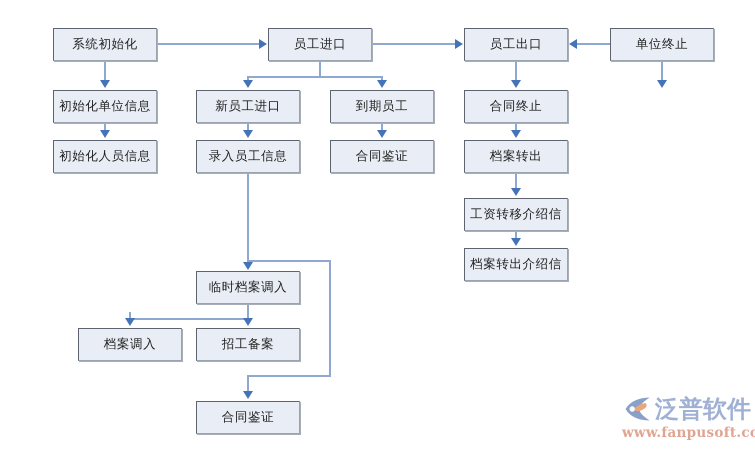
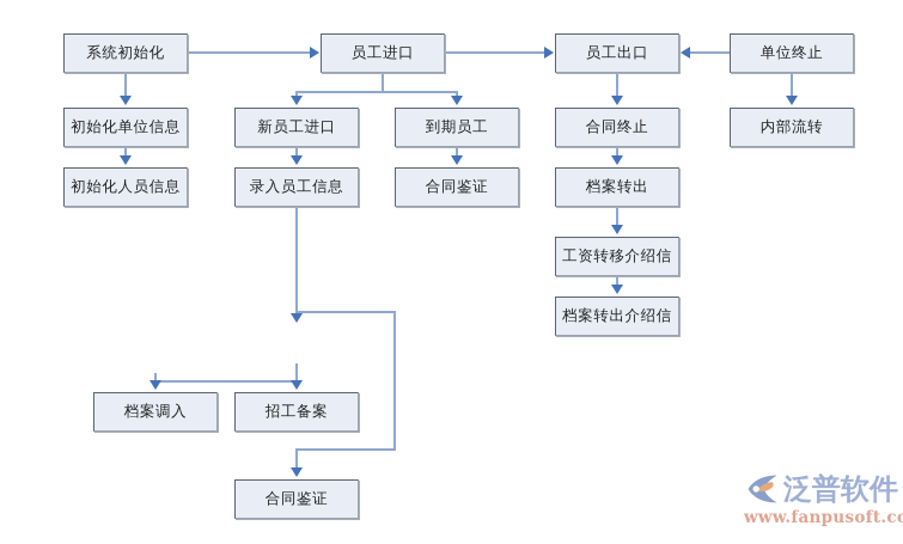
  系统初始化
  初始化单位信息
  初始化人员信息
  员工进口
  新员工进口
  录入员工信息
  到期员工
  合同鉴证
- 临时档案调入
  档案调入
  招工备案
  合同鉴证
  员工出口
  合同终止
  档案转出
  工资转移介绍信
  档案转出介绍信
  单位终止
+ 内部流转
  泛普软件
  www.fanpusoft.c
